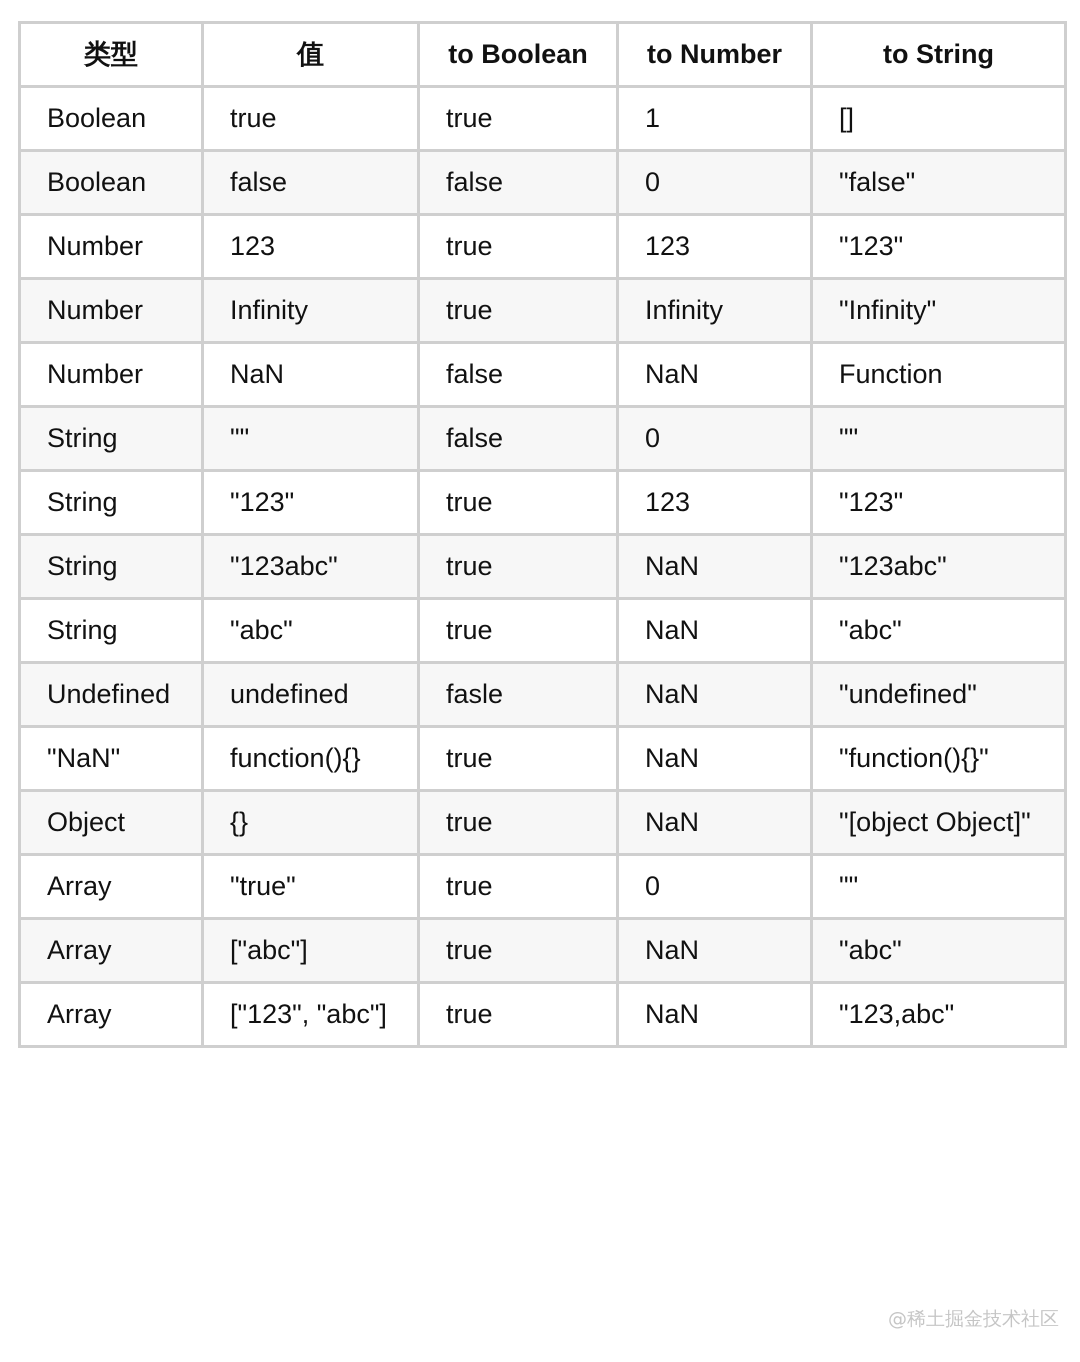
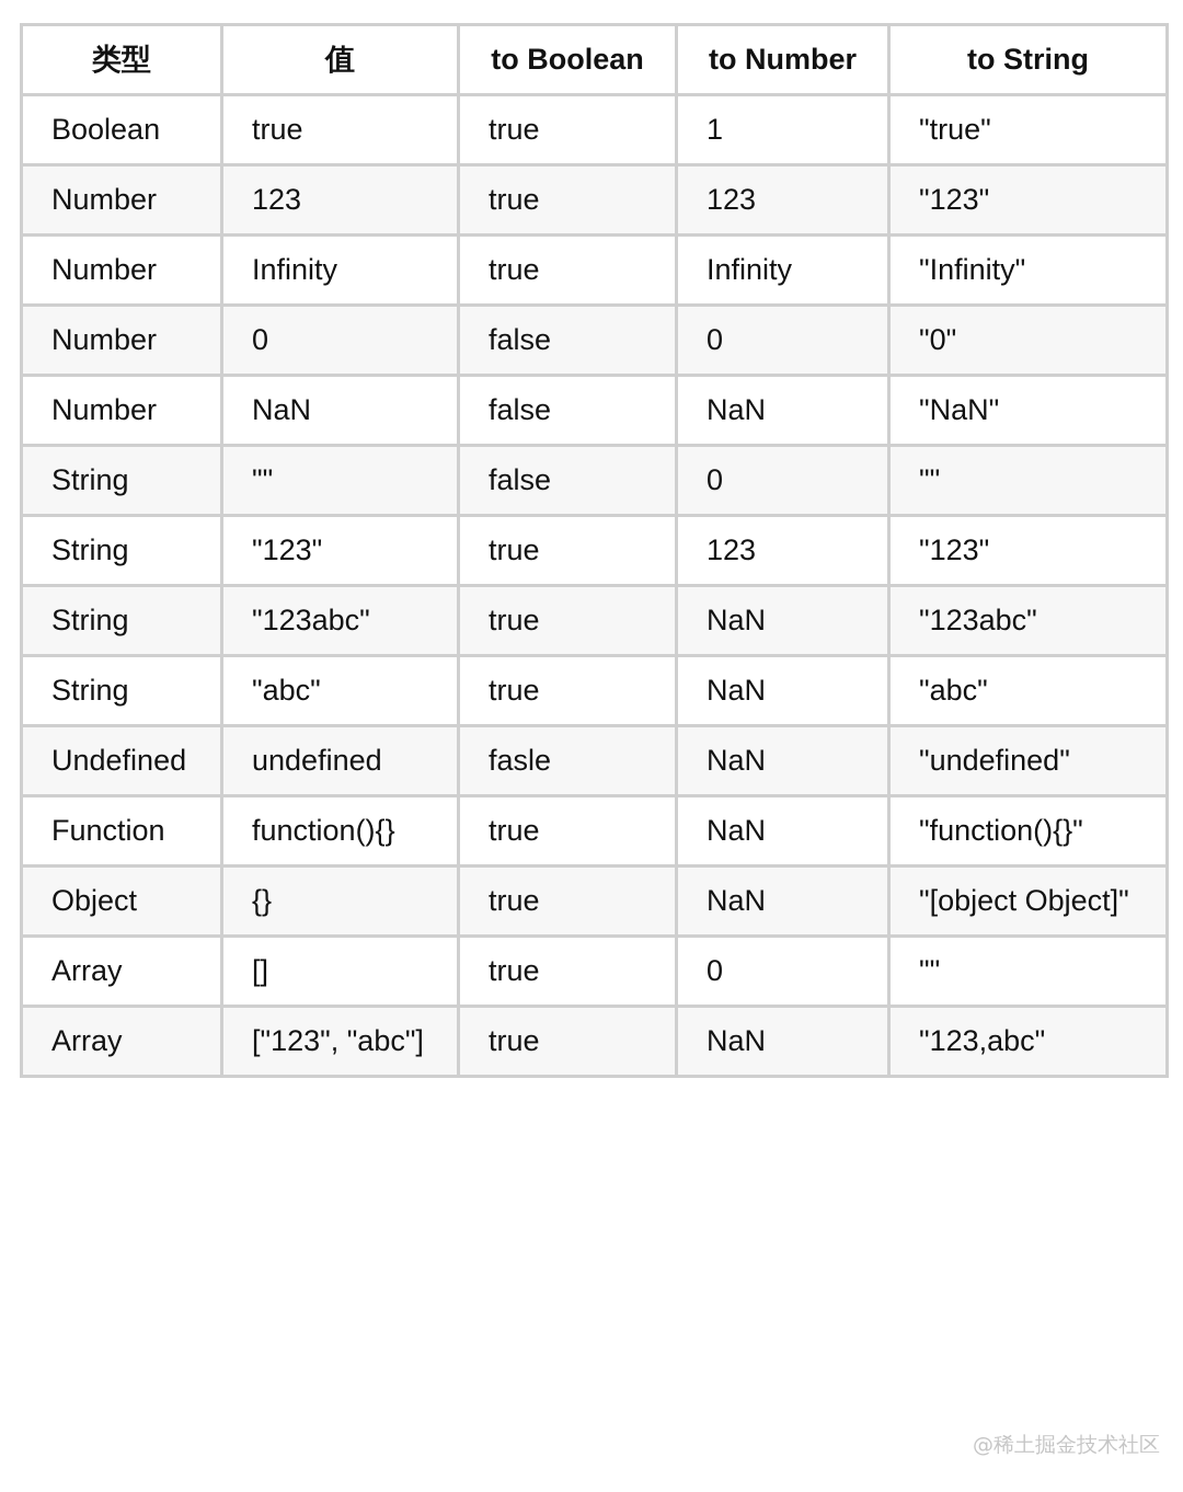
  类型	值	to Boolean	to Number	to String
- Boolean	true	true	1	[]
+ Boolean	true	true	1	"true"
- Boolean	false	false	0	"false"
  Number	123	true	123	"123"
  Number	Infinity	true	Infinity	"Infinity"
+ Number	0	false	0	"0"
- Number	NaN	false	NaN	Function
+ Number	NaN	false	NaN	"NaN"
  String	""	false	0	""
  String	"123"	true	123	"123"
  String	"123abc"	true	NaN	"123abc"
  String	"abc"	true	NaN	"abc"
  Undefined	undefined	fasle	NaN	"undefined"
- "NaN"	function(){}	true	NaN	"function(){}"
+ Function	function(){}	true	NaN	"function(){}"
  Object	{}	true	NaN	"[object Object]"
- Array	"true"	true	0	""
+ Array	[]	true	0	""
- Array	["abc"]	true	NaN	"abc"
  Array	["123", "abc"]	true	NaN	"123,abc"
  @稀土掘金技术社区
